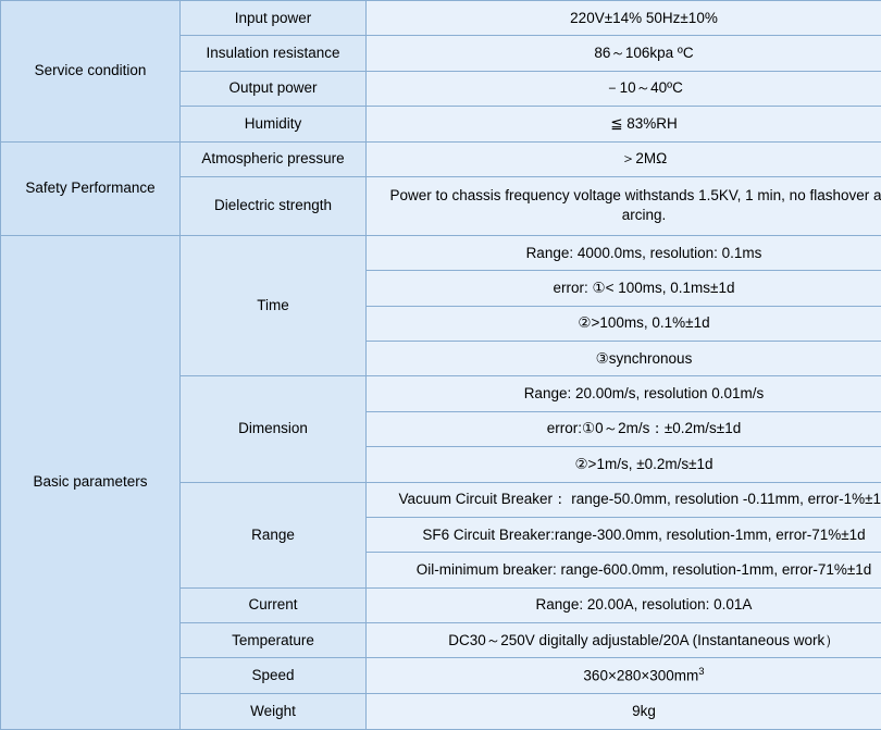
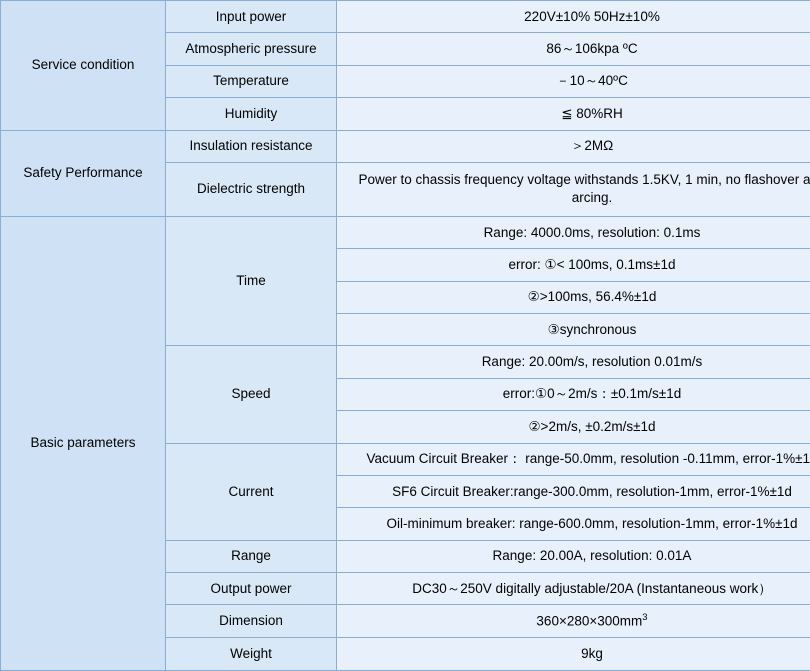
- Service condition	Input power	220V±14% 50Hz±10%
+ Service condition	Input power	220V±10% 50Hz±10%
- Insulation resistance	86～106kpa ºC
+ Atmospheric pressure	86～106kpa ºC
- Output power	－10～40ºC
+ Temperature	－10～40ºC
- Humidity	≦ 83%RH
+ Humidity	≦ 80%RH
- Safety Performance	Atmospheric pressure	＞2MΩ
+ Safety Performance	Insulation resistance	＞2MΩ
  Dielectric strength	Power to chassis frequency voltage withstands 1.5KV, 1 min, no flashover a arcing.
  Basic parameters	Time	Range: 4000.0ms, resolution: 0.1ms
  error: ①< 100ms, 0.1ms±1d
- ②>100ms, 0.1%±1d
+ ②>100ms, 56.4%±1d
  ③synchronous
- Dimension	Range: 20.00m/s, resolution 0.01m/s
+ Speed	Range: 20.00m/s, resolution 0.01m/s
- error:①0～2m/s：±0.2m/s±1d
+ error:①0～2m/s：±0.1m/s±1d
- ②>1m/s, ±0.2m/s±1d
+ ②>2m/s, ±0.2m/s±1d
- Range	Vacuum Circuit Breaker： range-50.0mm, resolution -0.11mm, error-1%±1
+ Current	Vacuum Circuit Breaker： range-50.0mm, resolution -0.11mm, error-1%±1
- SF6 Circuit Breaker:range-300.0mm, resolution-1mm, error-71%±1d
+ SF6 Circuit Breaker:range-300.0mm, resolution-1mm, error-1%±1d
- Oil-minimum breaker: range-600.0mm, resolution-1mm, error-71%±1d
+ Oil-minimum breaker: range-600.0mm, resolution-1mm, error-1%±1d
- Current	Range: 20.00A, resolution: 0.01A
+ Range	Range: 20.00A, resolution: 0.01A
- Temperature	DC30～250V digitally adjustable/20A (Instantaneous work）
+ Output power	DC30～250V digitally adjustable/20A (Instantaneous work）
- Speed	360×280×300mm3
+ Dimension	360×280×300mm3
  Weight	9kg
